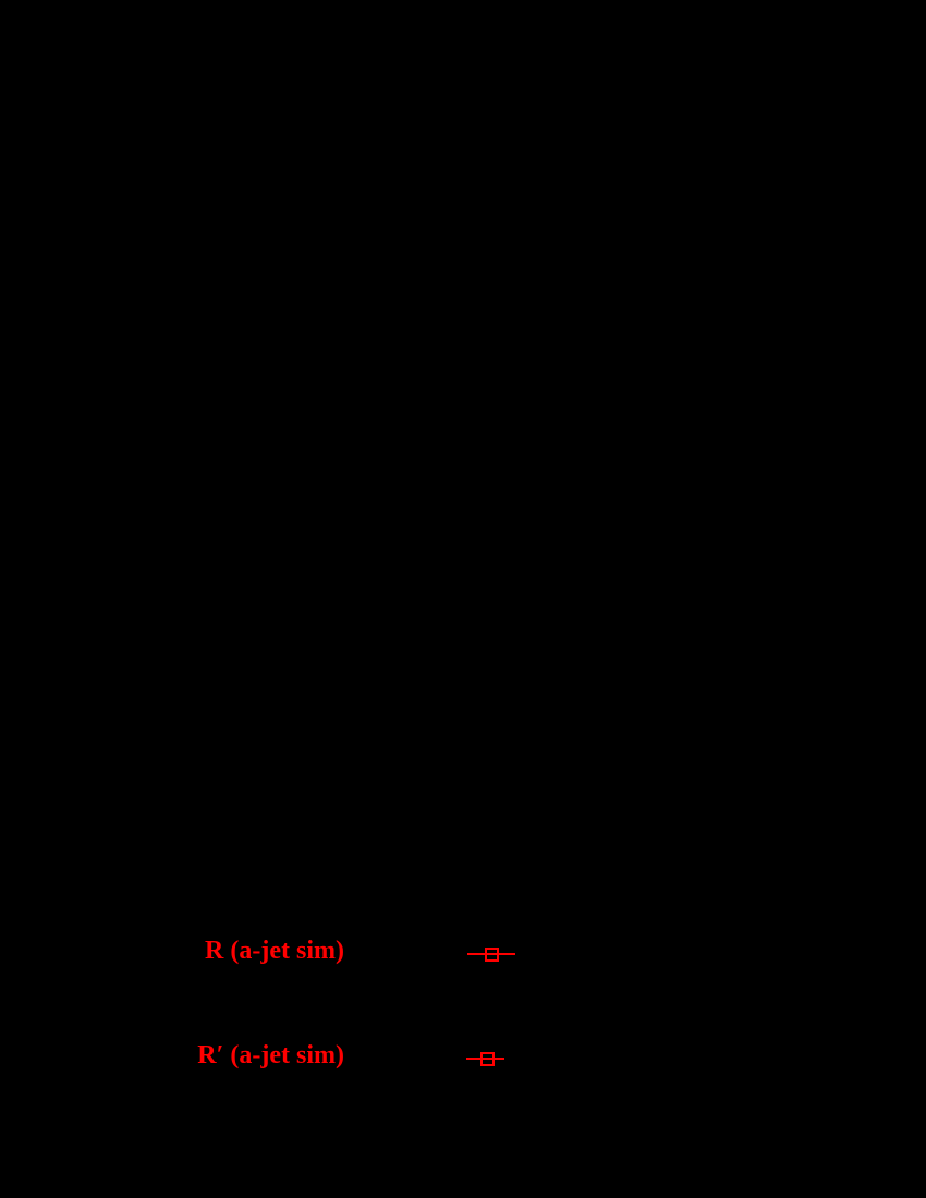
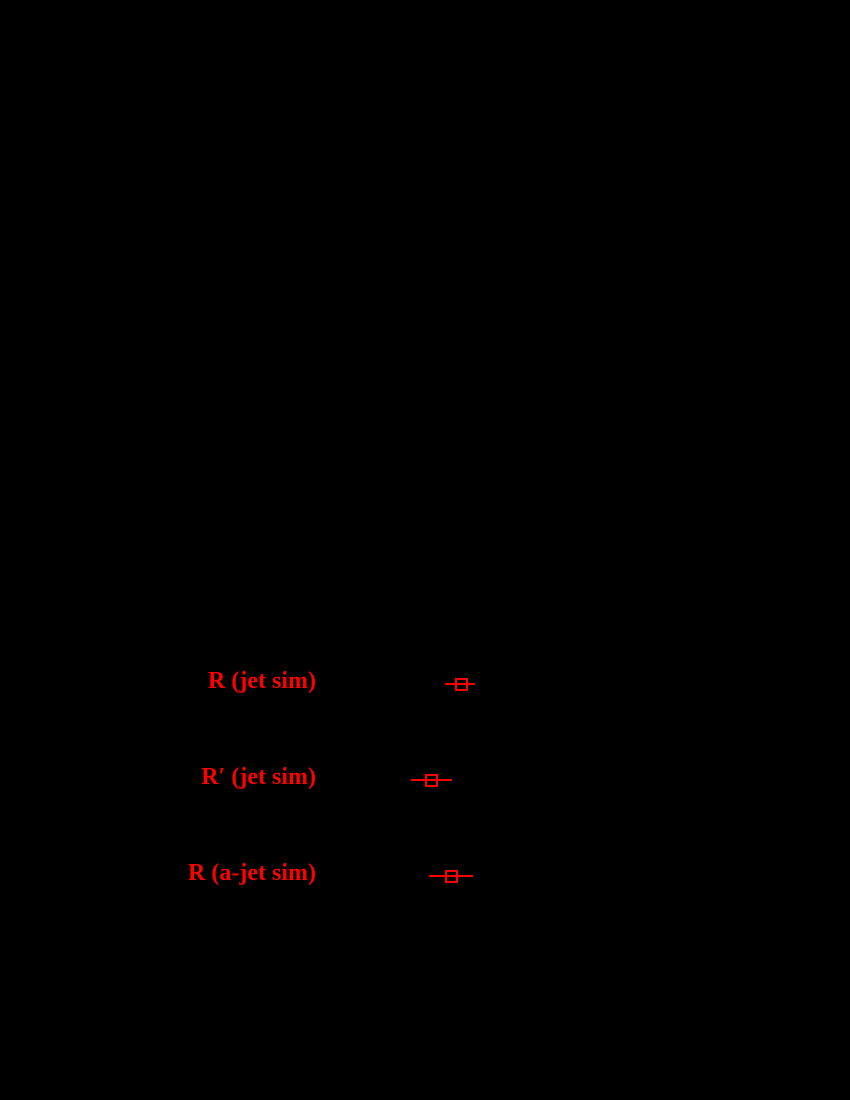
+ R (jet sim)
+ R′ (jet sim)
  R (a-jet sim)
- R′ (a-jet sim)
